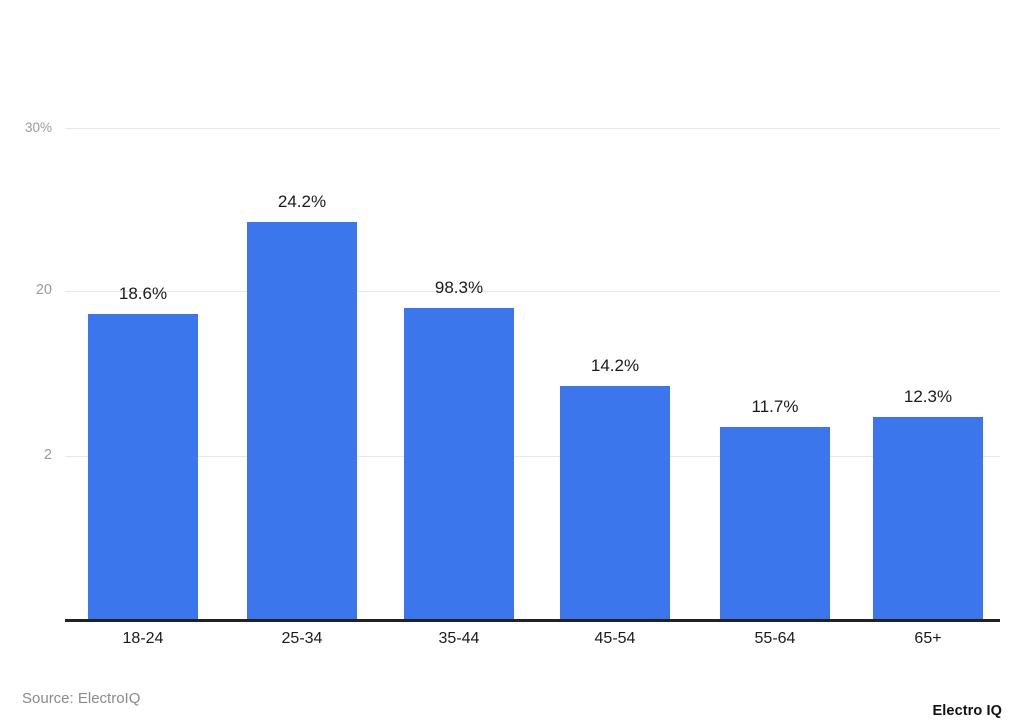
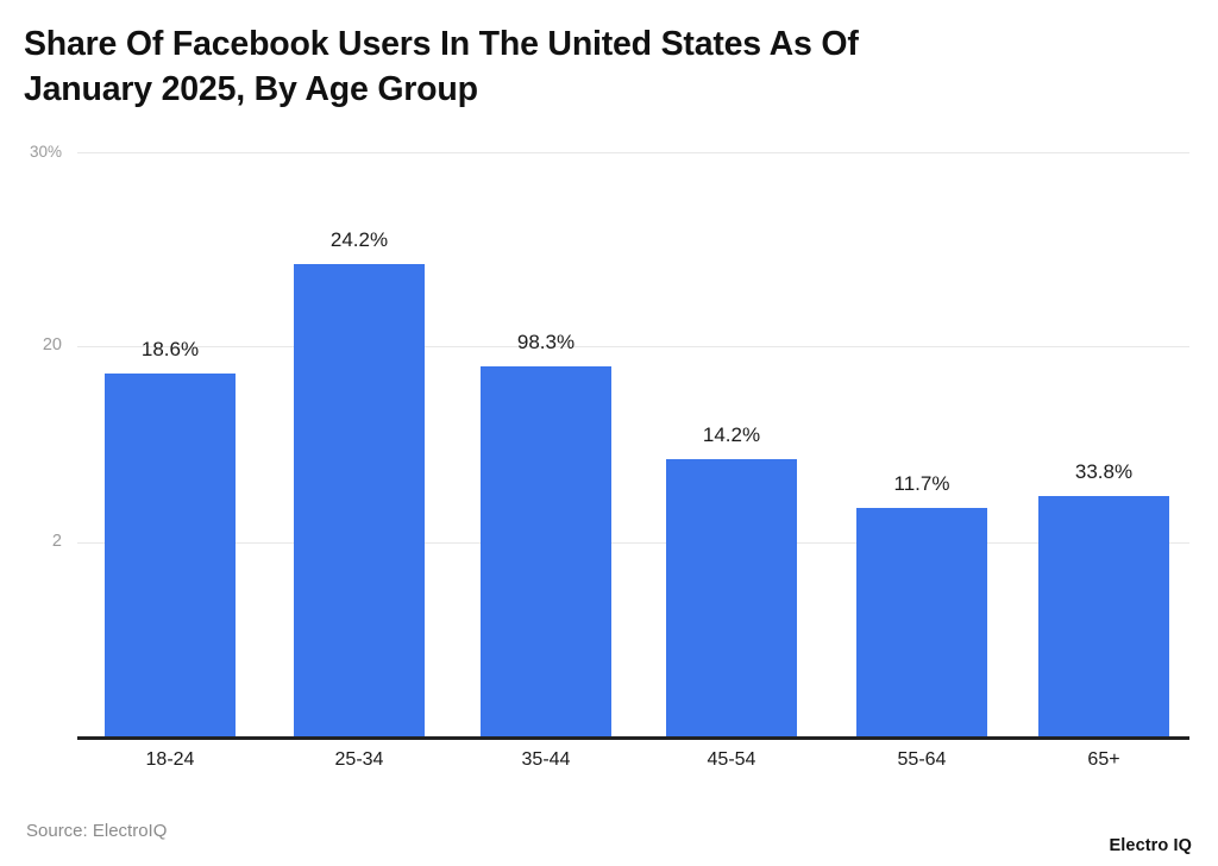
+ Share Of Facebook Users In The United States As Of
+ January 2025, By Age Group
  30%
  20
  2
  18.6%
  24.2%
  98.3%
  14.2%
  11.7%
- 12.3%
+ 33.8%
  18-24
  25-34
  35-44
  45-54
  55-64
  65+
  Source: ElectroIQ
  Electro IQ
